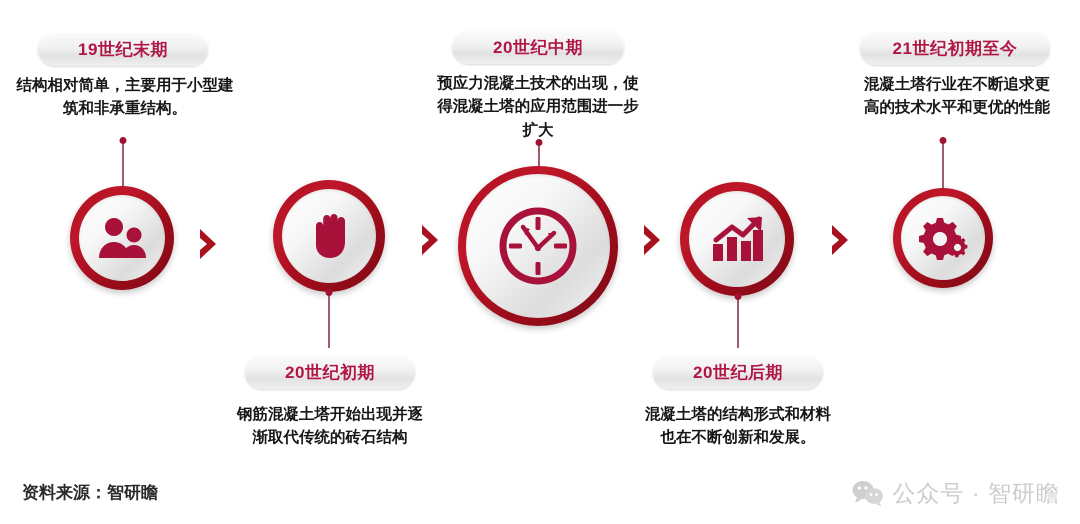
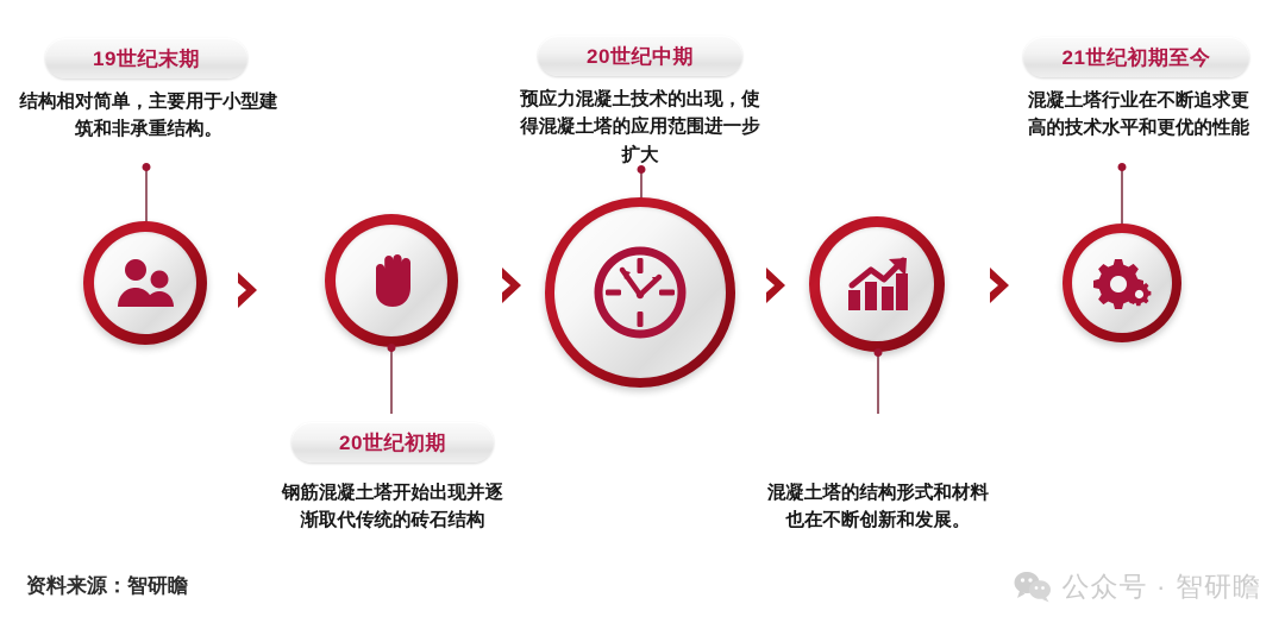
  19世纪末期
  结构相对简单，主要用于小型建
  筑和非承重结构。
  20世纪初期
  钢筋混凝土塔开始出现并逐
  渐取代传统的砖石结构
  20世纪中期
  预应力混凝土技术的出现，使
  得混凝土塔的应用范围进一步
  扩大
- 20世纪后期
  混凝土塔的结构形式和材料
  也在不断创新和发展。
  21世纪初期至今
  混凝土塔行业在不断追求更
  高的技术水平和更优的性能
  资料来源：智研瞻
  公众号 · 智研瞻
